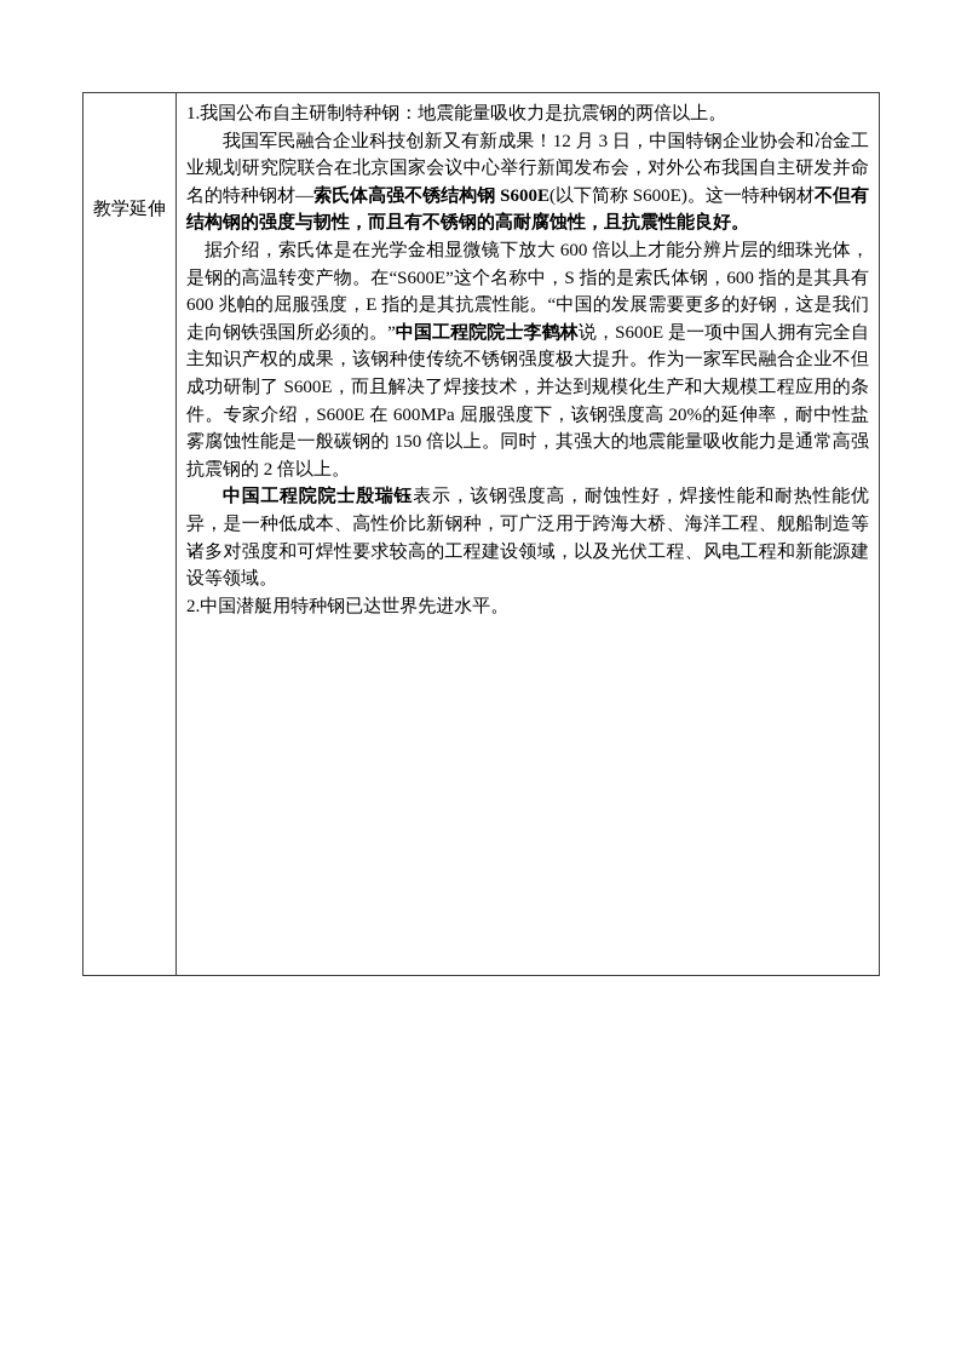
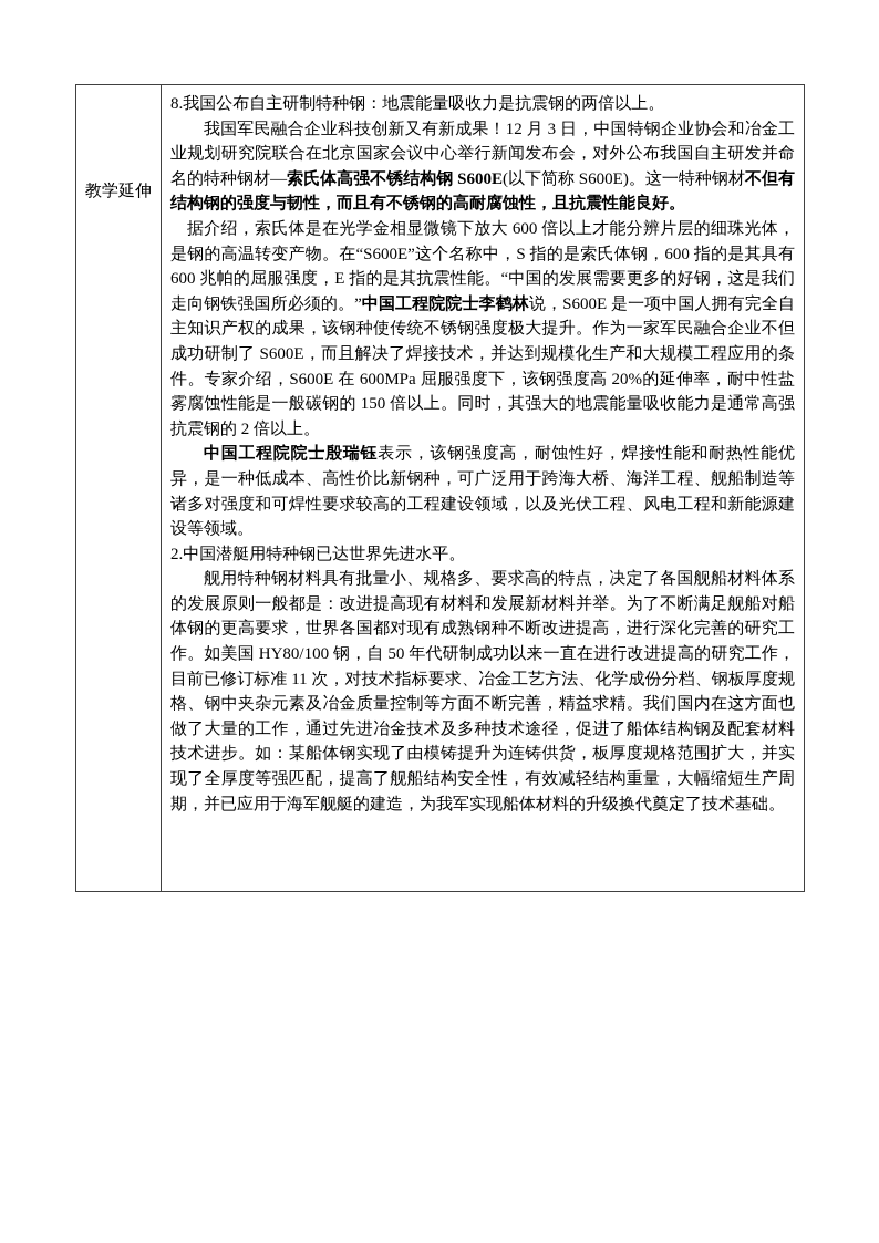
  教学延伸
- 1.我国公布自主研制特种钢：地震能量吸收力是抗震钢的两倍以上。
+ 8.我国公布自主研制特种钢：地震能量吸收力是抗震钢的两倍以上。
  我国军民融合企业科技创新又有新成果！12 月 3 日，中国特钢企业协会和冶金工业规划研究院联合在北京国家会议中心举行新闻发布会，对外公布我国自主研发并命名的特种钢材—索氏体高强不锈结构钢 S600E(以下简称 S600E)。这一特种钢材不但有结构钢的强度与韧性，而且有不锈钢的高耐腐蚀性，且抗震性能良好。
  据介绍，索氏体是在光学金相显微镜下放大 600 倍以上才能分辨片层的细珠光体，是钢的高温转变产物。在“S600E”这个名称中，S 指的是索氏体钢，600 指的是其具有 600 兆帕的屈服强度，E 指的是其抗震性能。“中国的发展需要更多的好钢，这是我们走向钢铁强国所必须的。”中国工程院院士李鹤林说，S600E 是一项中国人拥有完全自主知识产权的成果，该钢种使传统不锈钢强度极大提升。作为一家军民融合企业不但成功研制了 S600E，而且解决了焊接技术，并达到规模化生产和大规模工程应用的条件。专家介绍，S600E 在 600MPa 屈服强度下，该钢强度高 20%的延伸率，耐中性盐雾腐蚀性能是一般碳钢的 150 倍以上。同时，其强大的地震能量吸收能力是通常高强抗震钢的 2 倍以上。
  中国工程院院士殷瑞钰表示，该钢强度高，耐蚀性好，焊接性能和耐热性能优异，是一种低成本、高性价比新钢种，可广泛用于跨海大桥、海洋工程、舰船制造等诸多对强度和可焊性要求较高的工程建设领域，以及光伏工程、风电工程和新能源建设等领域。
  2.中国潜艇用特种钢已达世界先进水平。
+ 舰用特种钢材料具有批量小、规格多、要求高的特点，决定了各国舰船材料体系的发展原则一般都是：改进提高现有材料和发展新材料并举。为了不断满足舰船对船体钢的更高要求，世界各国都对现有成熟钢种不断改进提高，进行深化完善的研究工作。如美国 HY80/100 钢，自 50 年代研制成功以来一直在进行改进提高的研究工作，目前已修订标准 11 次，对技术指标要求、冶金工艺方法、化学成份分档、钢板厚度规格、钢中夹杂元素及冶金质量控制等方面不断完善，精益求精。我们国内在这方面也做了大量的工作，通过先进冶金技术及多种技术途径，促进了船体结构钢及配套材料技术进步。如：某船体钢实现了由模铸提升为连铸供货，板厚度规格范围扩大，并实现了全厚度等强匹配，提高了舰船结构安全性，有效减轻结构重量，大幅缩短生产周期，并已应用于海军舰艇的建造，为我军实现船体材料的升级换代奠定了技术基础。
